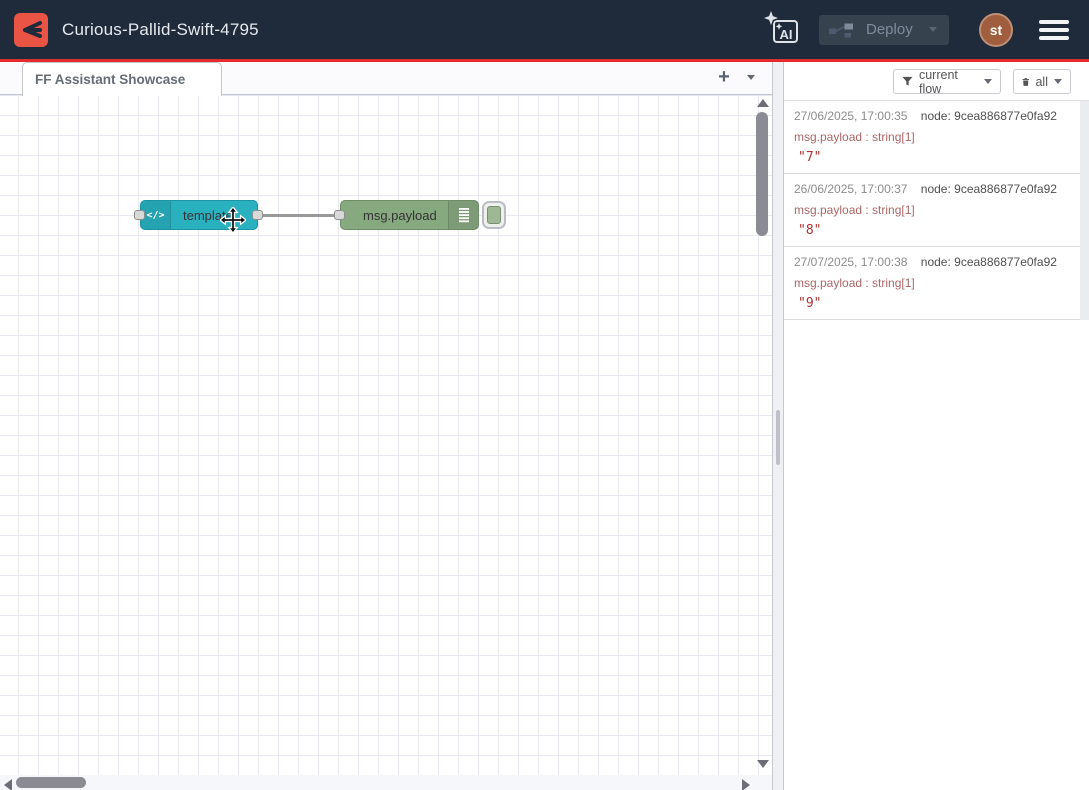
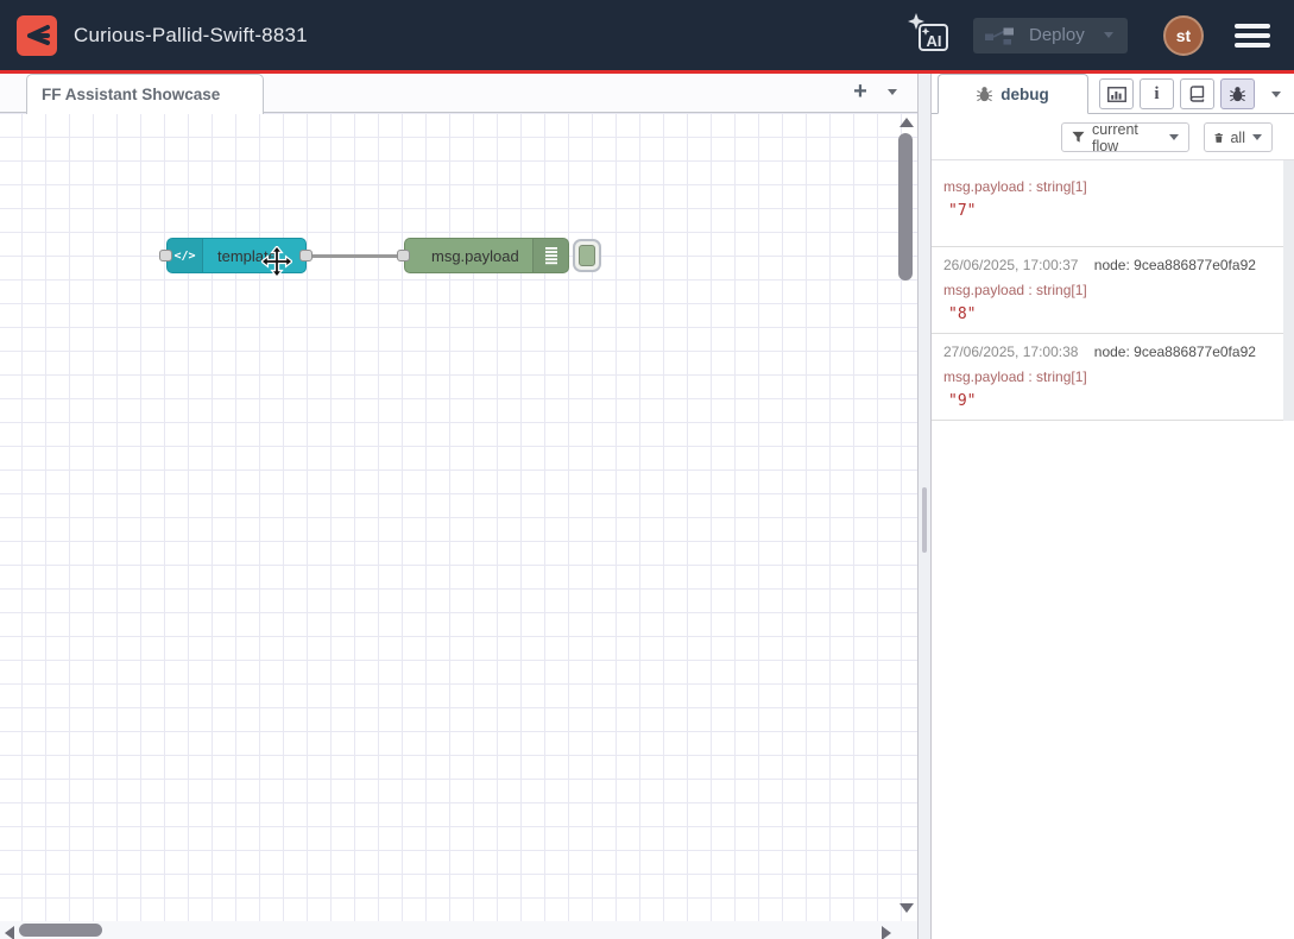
- Curious-Pallid-Swift-4795
+ Curious-Pallid-Swift-8831
  AI
  Deploy
  st
  FF Assistant Showcase
  +
  </>
  template
  msg.payload
+ debug
+ i
  current flow
  all
- 27/06/2025, 17:00:35 node: 9cea886877e0fa92
  msg.payload : string[1]
  "7"
  26/06/2025, 17:00:37 node: 9cea886877e0fa92
  msg.payload : string[1]
  "8"
- 27/07/2025, 17:00:38 node: 9cea886877e0fa92
+ 27/06/2025, 17:00:38 node: 9cea886877e0fa92
  msg.payload : string[1]
  "9"
